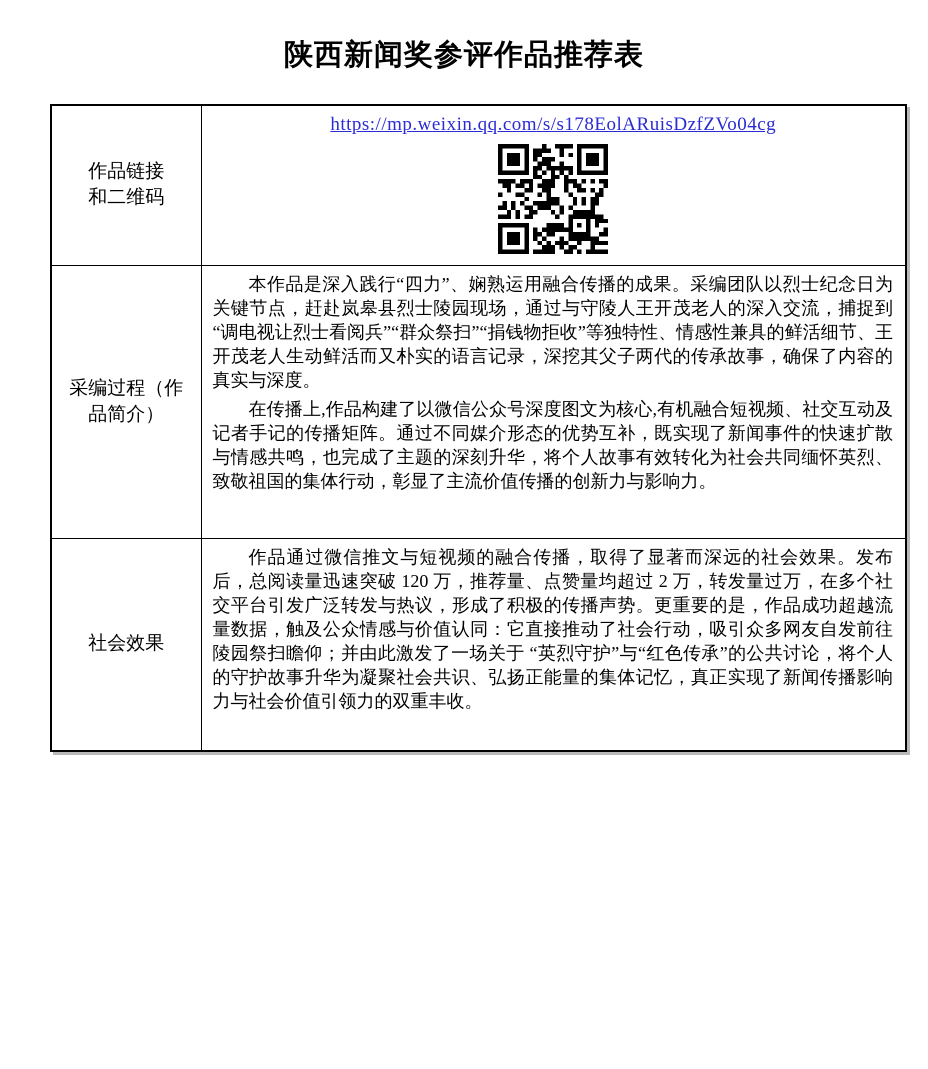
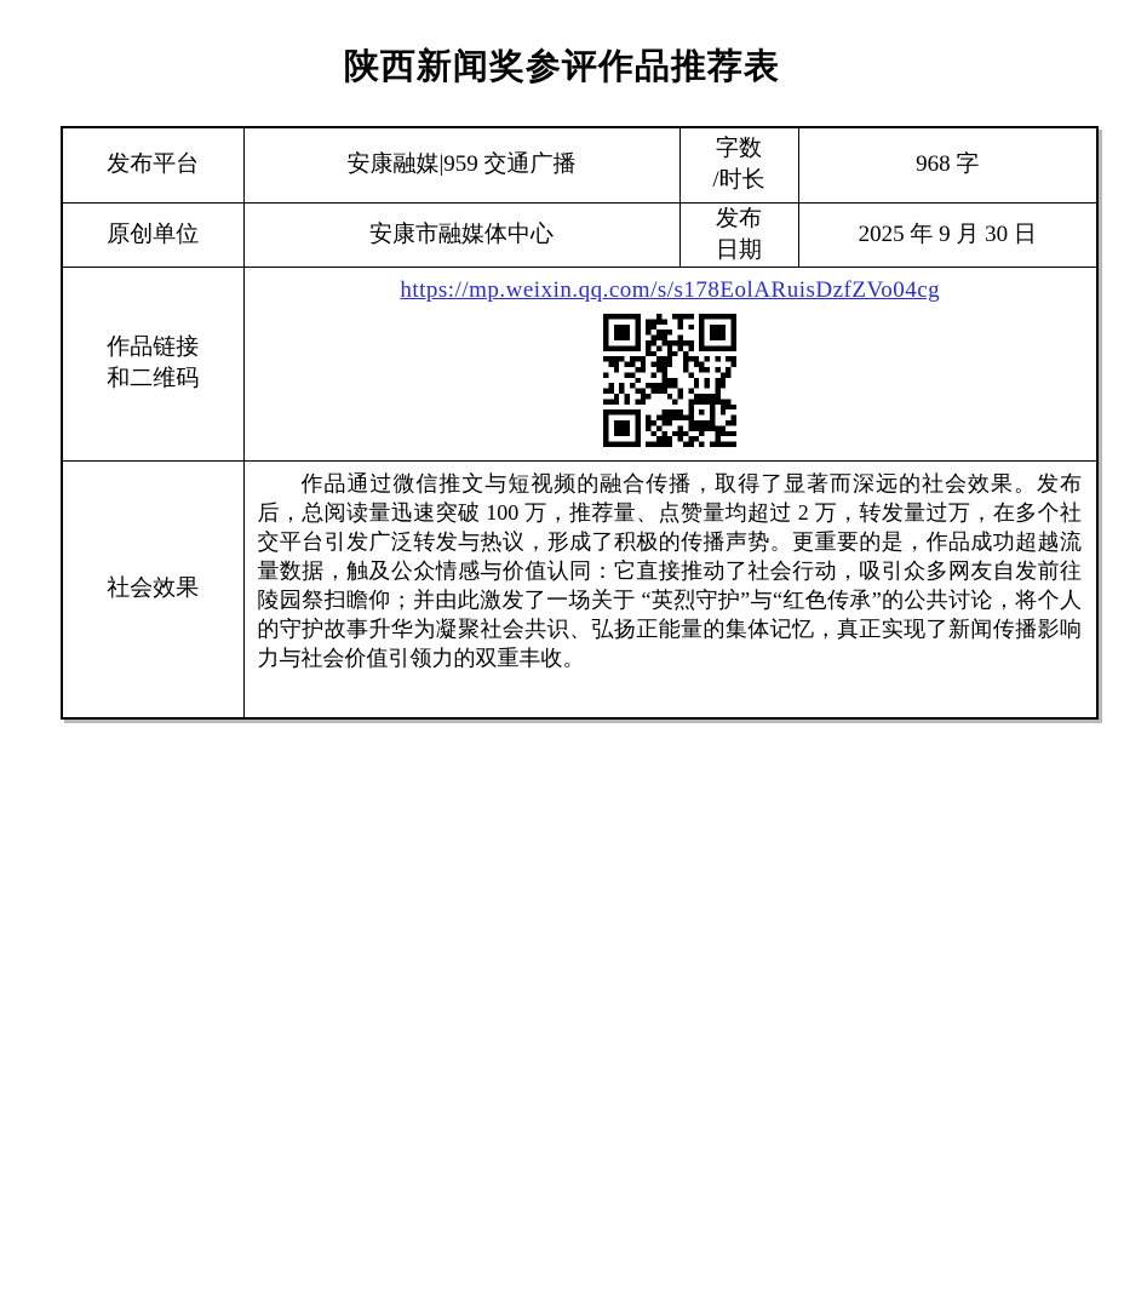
  陕西新闻奖参评作品推荐表
+ 发布平台	安康融媒|959 交通广播	字数 /时长	968 字
+ 原创单位	安康市融媒体中心	发布 日期	2025 年 9 月 30 日
  作品链接 和二维码	https://mp.weixin.qq.com/s/s178EolARuisDzfZVo04cg
- 采编过程（作 品简介）	本作品是深入践行“四力”、娴熟运用融合传播的成果。采编团队以烈士纪念日为关键节点，赶赴岚皋县烈士陵园现场，通过与守陵人王开茂老人的深入交流，捕捉到“调电视让烈士看阅兵”“群众祭扫”“捐钱物拒收”等独特性、情感性兼具的鲜活细节、王开茂老人生动鲜活而又朴实的语言记录，深挖其父子两代的传承故事，确保了内容的真实与深度。 在传播上,作品构建了以微信公众号深度图文为核心,有机融合短视频、社交互动及记者手记的传播矩阵。通过不同媒介形态的优势互补，既实现了新闻事件的快速扩散与情感共鸣，也完成了主题的深刻升华，将个人故事有效转化为社会共同缅怀英烈、致敬祖国的集体行动，彰显了主流价值传播的创新力与影响力。
- 社会效果	作品通过微信推文与短视频的融合传播，取得了显著而深远的社会效果。发布后，总阅读量迅速突破 120 万，推荐量、点赞量均超过 2 万，转发量过万，在多个社交平台引发广泛转发与热议，形成了积极的传播声势。更重要的是，作品成功超越流量数据，触及公众情感与价值认同：它直接推动了社会行动，吸引众多网友自发前往陵园祭扫瞻仰；并由此激发了一场关于 “英烈守护”与“红色传承”的公共讨论，将个人的守护故事升华为凝聚社会共识、弘扬正能量的集体记忆，真正实现了新闻传播影响力与社会价值引领力的双重丰收。
+ 社会效果	作品通过微信推文与短视频的融合传播，取得了显著而深远的社会效果。发布后，总阅读量迅速突破 100 万，推荐量、点赞量均超过 2 万，转发量过万，在多个社交平台引发广泛转发与热议，形成了积极的传播声势。更重要的是，作品成功超越流量数据，触及公众情感与价值认同：它直接推动了社会行动，吸引众多网友自发前往陵园祭扫瞻仰；并由此激发了一场关于 “英烈守护”与“红色传承”的公共讨论，将个人的守护故事升华为凝聚社会共识、弘扬正能量的集体记忆，真正实现了新闻传播影响力与社会价值引领力的双重丰收。
